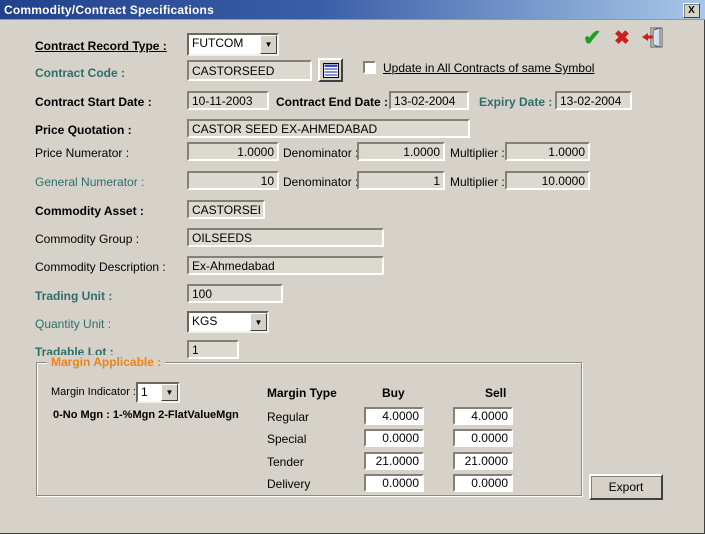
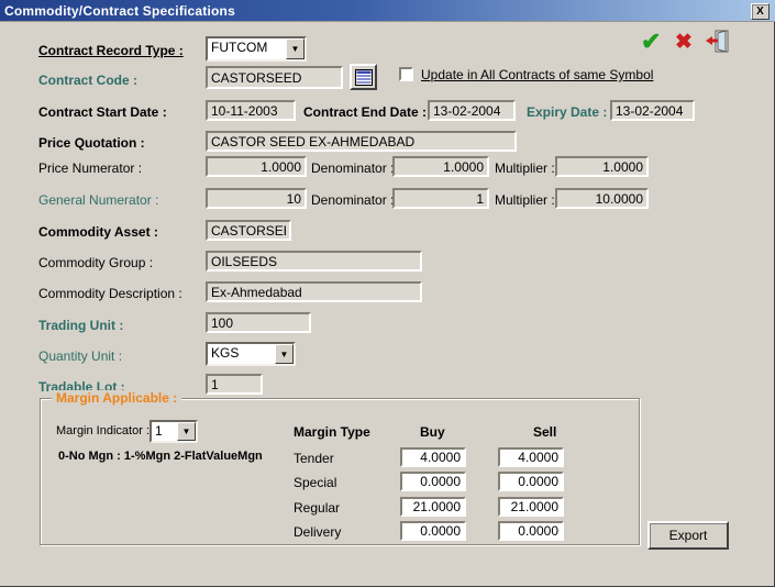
  Commodity/Contract Specifications
  X
  ✔
  ✖
  Contract Record Type :
  FUTCOM
  ▼
  Contract Code :
  CASTORSEED
  Update in All Contracts of same Symbol
  Contract Start Date :
  10-11-2003
  Contract End Date :
  13-02-2004
  Expiry Date :
  13-02-2004
  Price Quotation :
  CASTOR SEED EX-AHMEDABAD
  Price Numerator :
  1.0000
  Denominator
  1.0000
  Multiplier :
  1.0000
  General Numerator :
  10
  Denominator
  1
  Multiplier :
  10.0000
  Commodity Asset :
  CASTORSE
  Commodity Group :
  OILSEEDS
  Commodity Description :
  Ex-Ahmedabad
  Trading Unit :
  100
  Quantity Unit :
  KGS
  ▼
  Tradable Lot :
  1
  Margin Applicable :
  Margin Indicator :
  1
  ▼
  0-No Mgn : 1-%Mgn 2-FlatValueMgn
  Margin Type
  Buy
  Sell
- Regular
+ Tender
  4.0000
  4.0000
  Special
  0.0000
  0.0000
- Tender
+ Regular
  21.0000
  21.0000
  Delivery
  0.0000
  0.0000
  Export
